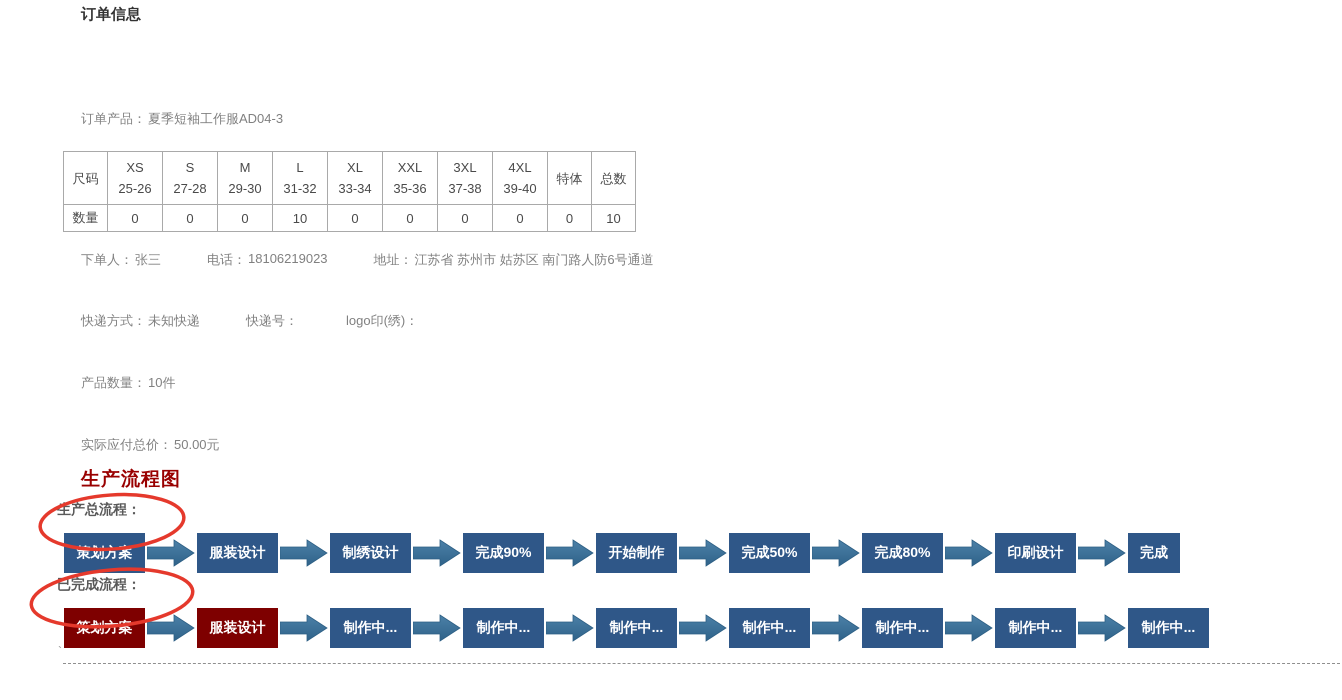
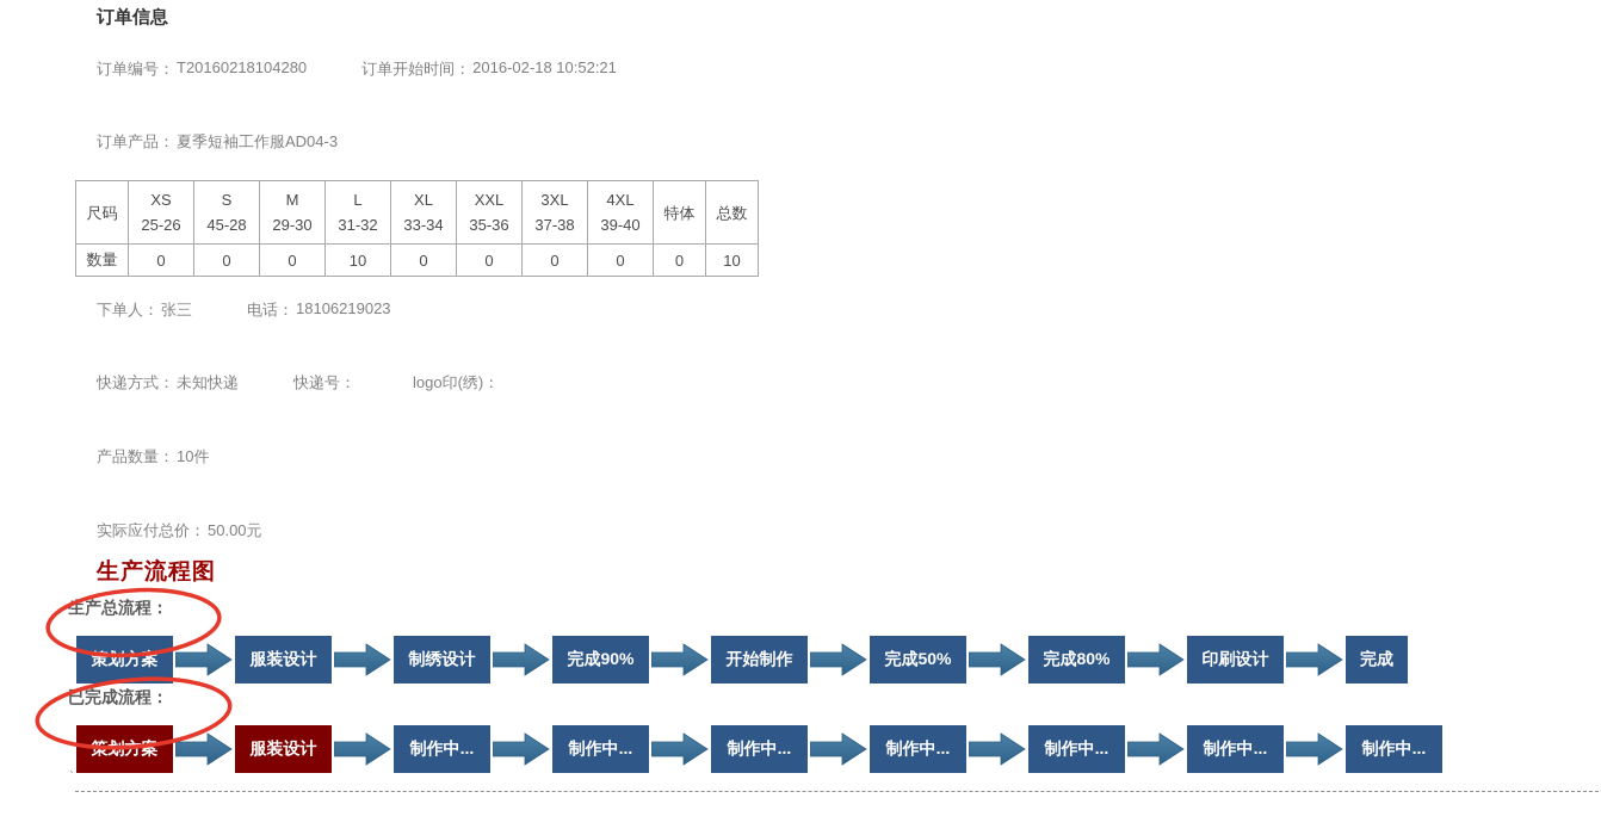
  订单信息
+ 订单编号：
+ T20160218104280
+ 订单开始时间：
+ 2016-02-18 10:52:21
  订单产品：
  夏季短袖工作服AD04-3
- 尺码	XS25-26	S27-28	M29-30	L31-32	XL33-34	XXL35-36	3XL37-38	4XL39-40	特体	总数
+ 尺码	XS25-26	S45-28	M29-30	L31-32	XL33-34	XXL35-36	3XL37-38	4XL39-40	特体	总数
  数量	0	0	0	10	0	0	0	0	0	10
  下单人：
  张三
  电话：
  18106219023
- 地址：
- 江苏省 苏州市 姑苏区 南门路人防6号通道
  快递方式：
  未知快递
  快递号：
  logo印(绣)：
  产品数量：
  10件
  实际应付总价：
  50.00元
  生产流程图
  生产总流程：
  策划方案
  服装设计
  制绣设计
  完成90%
  开始制作
  完成50%
  完成80%
  印刷设计
  完成
  已完成流程：
  服装设计
  制作中...
  制作中...
  制作中...
  制作中...
  制作中...
  制作中...
  制作中...
  `
